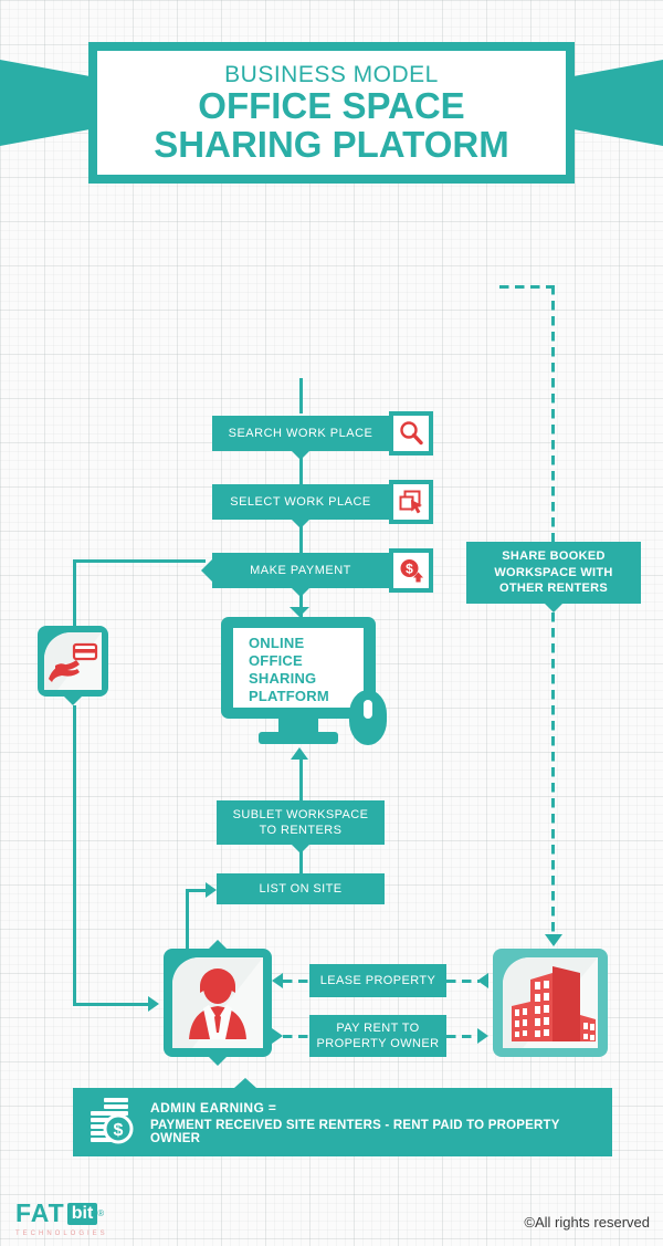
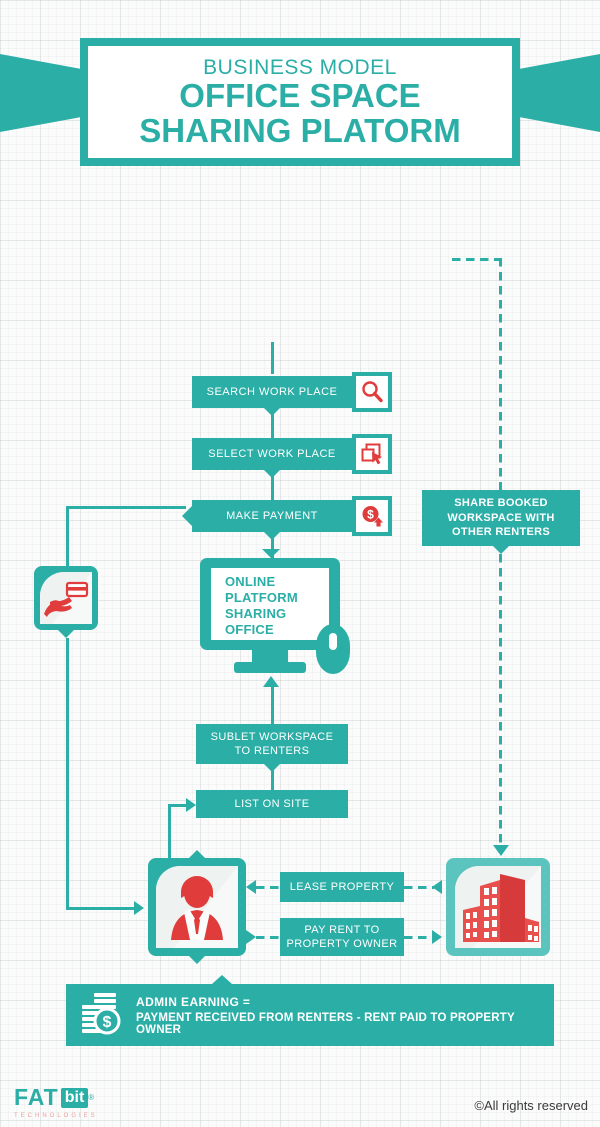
  BUSINESS MODEL
  OFFICE SPACE
  SHARING PLATORM
  SEARCH WORK PLACE
  SELECT WORK PLACE
  MAKE PAYMENT
  $
  ONLINE
- OFFICE
+ PLATFORM
  SHARING
- PLATFORM
+ OFFICE
  SUBLET WORKSPACE
  TO RENTERS
  LIST ON SITE
  SHARE BOOKED
  WORKSPACE WITH
  OTHER RENTERS
  LEASE PROPERTY
  PAY RENT TO
  PROPERTY OWNER
  $
  ADMIN EARNING =
- PAYMENT RECEIVED SITE RENTERS - RENT PAID TO PROPERTY OWNER
+ PAYMENT RECEIVED FROM RENTERS - RENT PAID TO PROPERTY OWNER
  FAT
  bit
  ®
  ©All rights reserved
